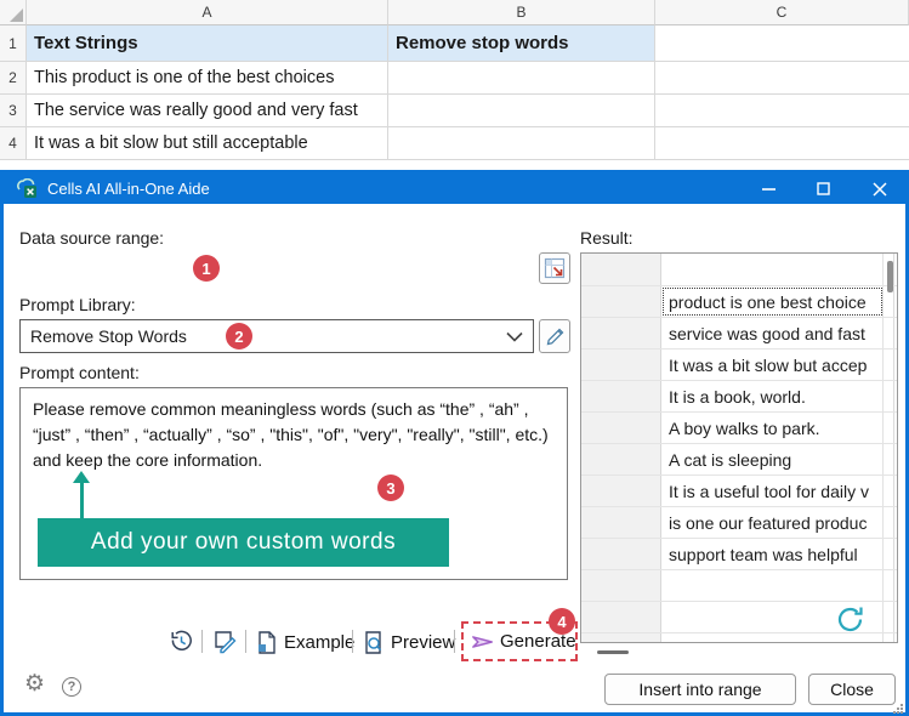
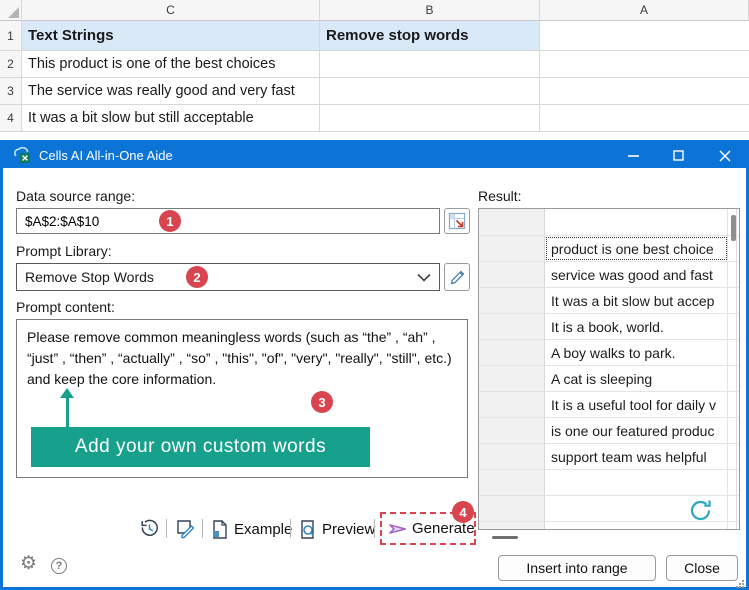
- A
+ C
  B
- C
+ A
  1
  Text Strings
  Remove stop words
  2
  This product is one of the best choices
  3
  The service was really good and very fast
  4
  It was a bit slow but still acceptable
  Cells AI All-in-One Aide
  Data source range:
+ $A$2:$A$10
  1
  Prompt Library:
  Remove Stop Words
  2
  Prompt content:
  Please remove common meaningless words (such as “the” , “ah” , “just” , “then” , “actually” , “so” , "this", "of", "very", "really", "still", etc.) and keep the core information.
  3
  Add your own custom words
  Example
  Preview
  Generate
  4
  Result:
  product is one best choice
  service was good and fast
  It was a bit slow but accep
  It is a book, world.
  A boy walks to park.
  A cat is sleeping
  It is a useful tool for daily v
  is one our featured produc
  support team was helpful
  ⚙
  ?
  Insert into range
  Close
